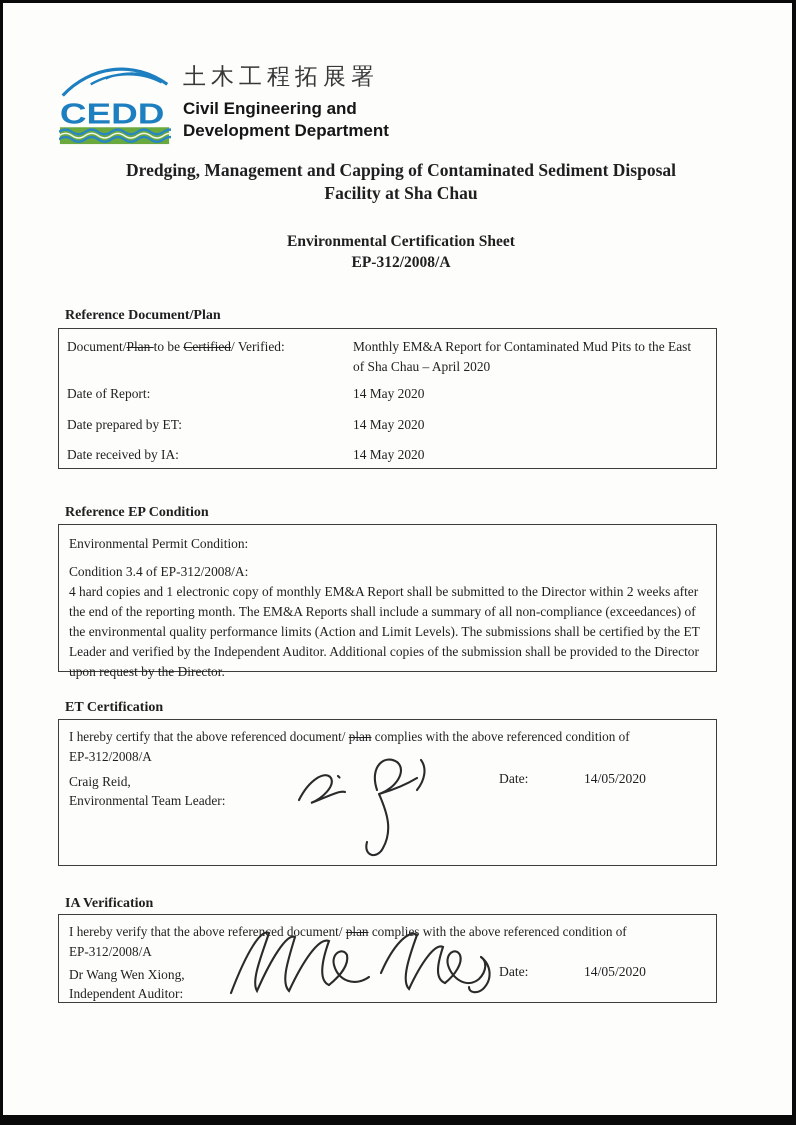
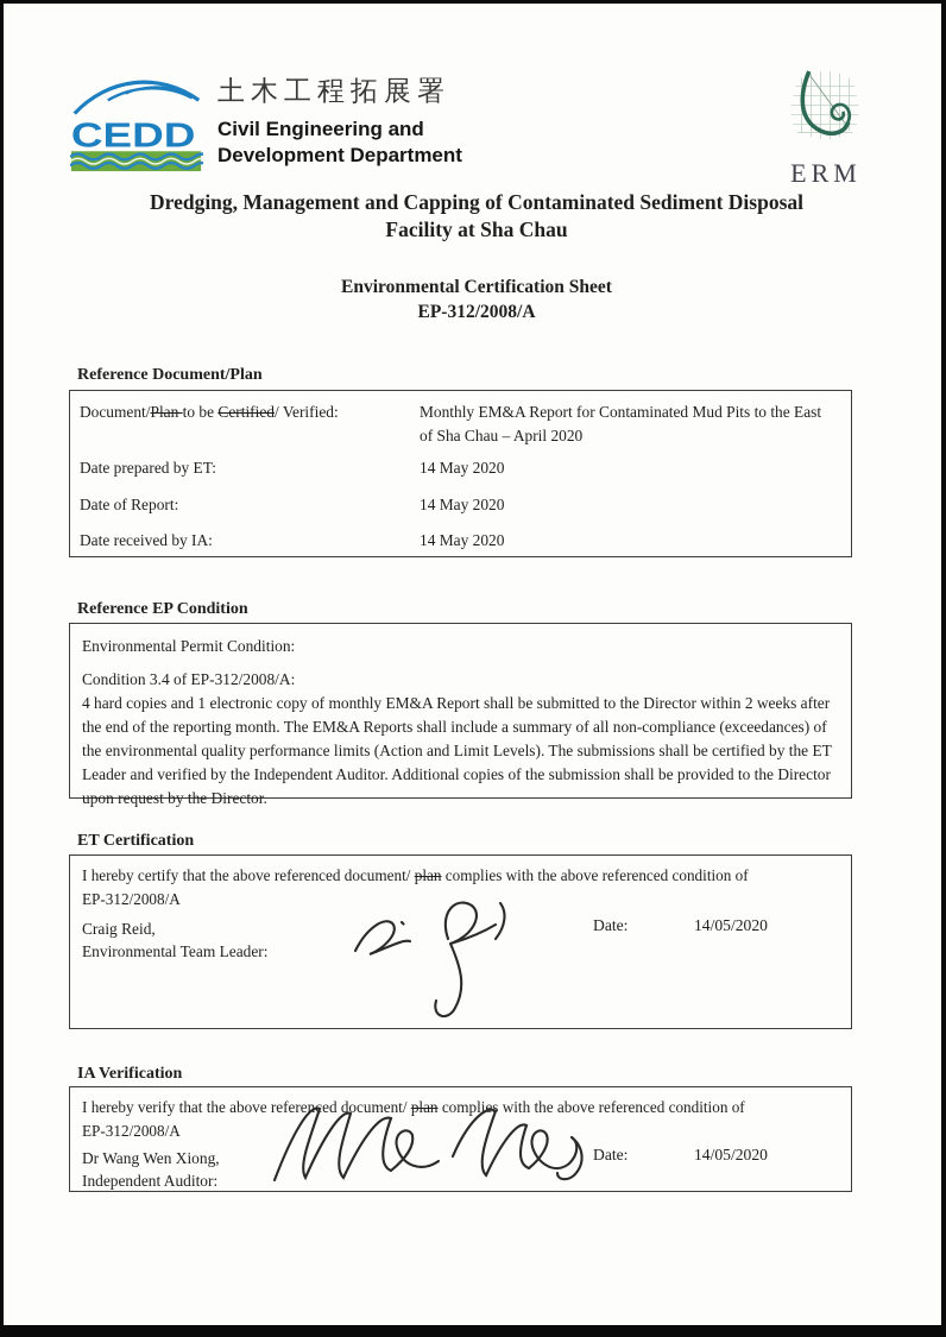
  CEDD
  土木工程拓展署
  Civil Engineering and
  Development Department
+ ERM
  Dredging, Management and Capping of Contaminated Sediment Disposal
  Facility at Sha Chau
  Environmental Certification Sheet
  EP-312/2008/A
  Reference Document/Plan
  Document/Plan to be Certified/ Verified:
  Monthly EM&A Report for Contaminated Mud Pits to the East of Sha Chau – April 2020
- Date of Report:
+ Date prepared by ET:
  14 May 2020
- Date prepared by ET:
+ Date of Report:
  14 May 2020
  Date received by IA:
  14 May 2020
  Reference EP Condition
  Environmental Permit Condition:
  Condition 3.4 of EP-312/2008/A:
  4 hard copies and 1 electronic copy of monthly EM&A Report shall be submitted to the Director within 2 weeks after the end of the reporting month. The EM&A Reports shall include a summary of all non-compliance (exceedances) of the environmental quality performance limits (Action and Limit Levels). The submissions shall be certified by the ET Leader and verified by the Independent Auditor. Additional copies of the submission shall be provided to the Director upon request by the Director.
  ET Certification
  I hereby certify that the above referenced document/ plan complies with the above referenced condition of
  EP-312/2008/A
  Craig Reid,
  Environmental Team Leader:
  Date:
  14/05/2020
  IA Verification
  I hereby verify that the above referenced document/ plan complies with the above referenced condition of
  EP-312/2008/A
  Dr Wang Wen Xiong,
  Independent Auditor:
  Date:
  14/05/2020
